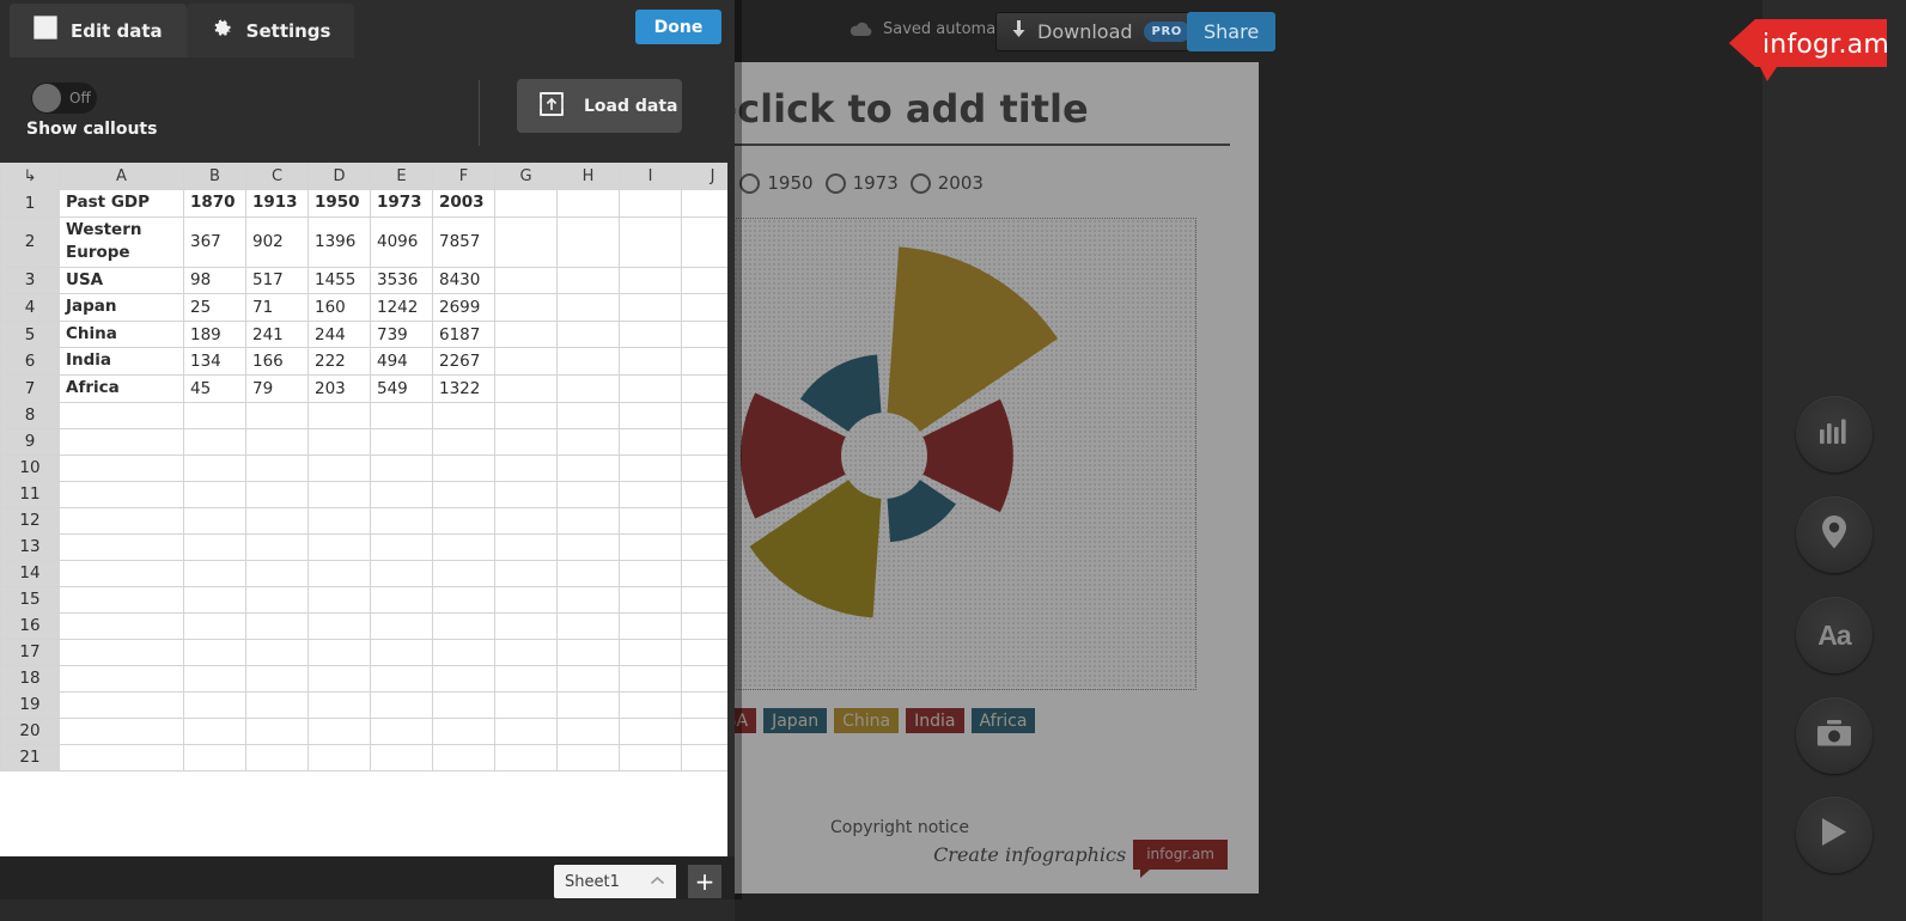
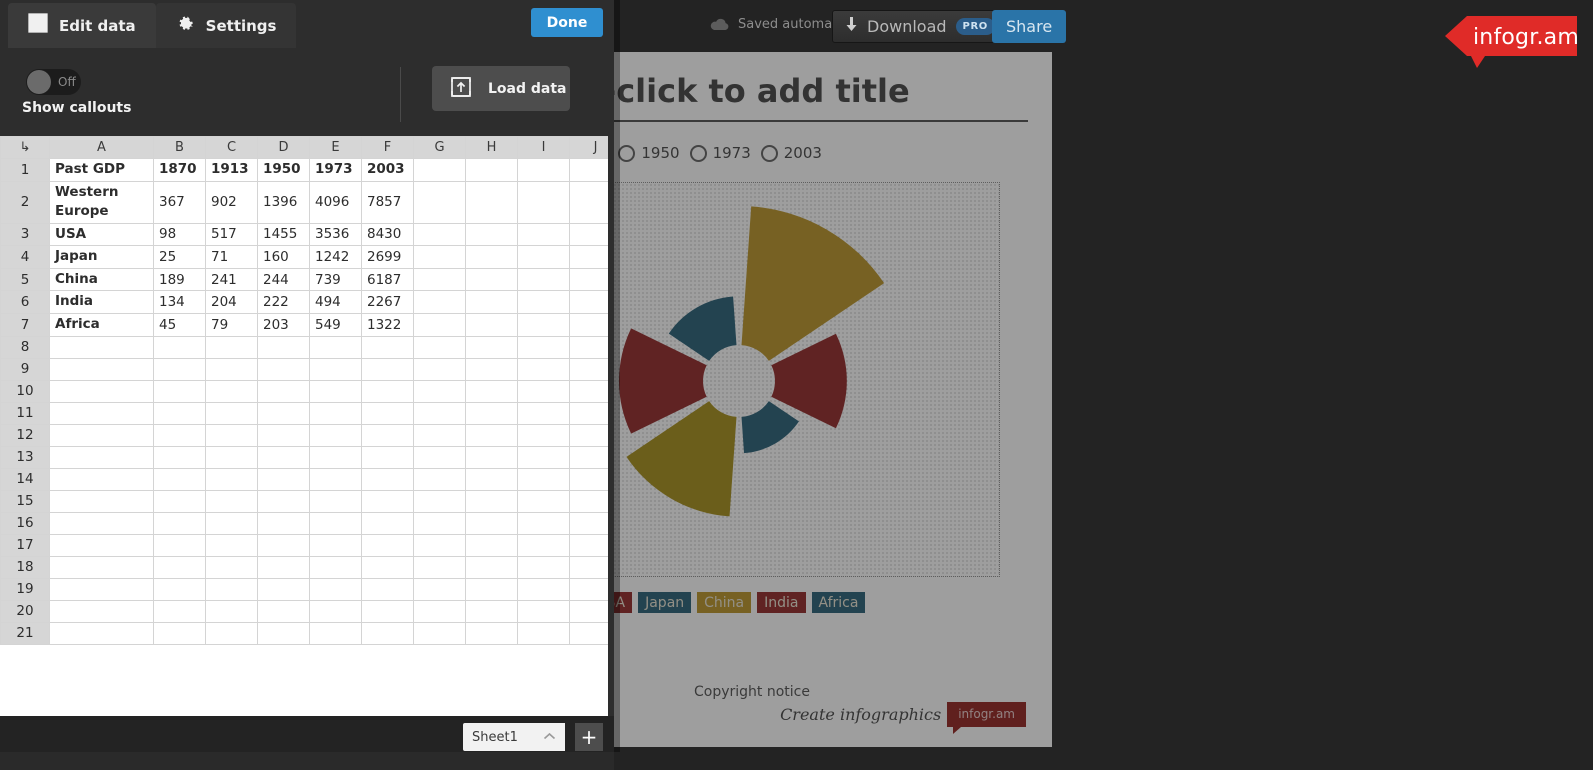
- Aa
  infogr.am
  1950
  1973
  2003
  Japan
  China
  India
  Africa
  Copyright notice
  Create infographics
  infogr.am
  Download
  PRO
  Share
  Edit data
  Settings
  Done
  Off
  Show callouts
  Load data
  ↳	A	B	C	D	E	F	G	H	I	J
  1	Past GDP	1870	1913	1950	1973	2003
  2	Western Europe	367	902	1396	4096	7857
  3	USA	98	517	1455	3536	8430
  4	Japan	25	71	160	1242	2699
  5	China	189	241	244	739	6187
- 6	India	134	166	222	494	2267
+ 6	India	134	204	222	494	2267
  7	Africa	45	79	203	549	1322
  8
  9
  10
  11
  12
  13
  14
  15
  16
  17
  18
  19
  20
  21
  Sheet1
  +
